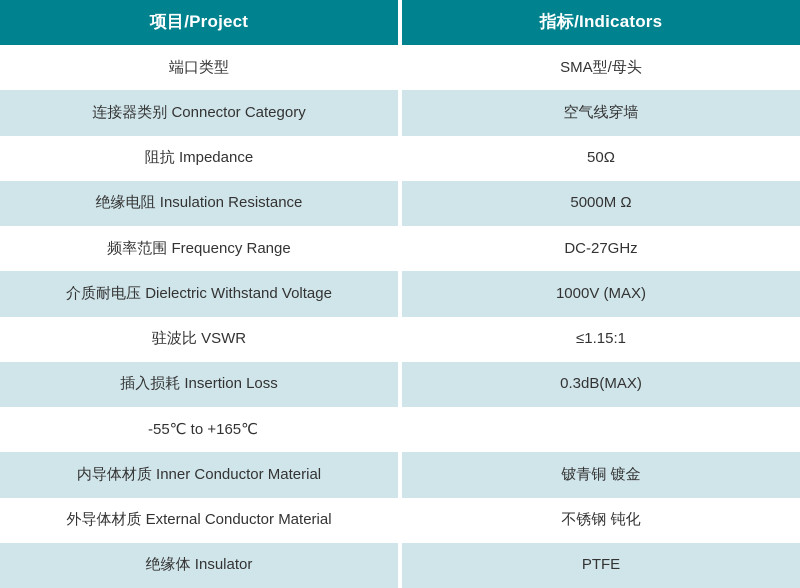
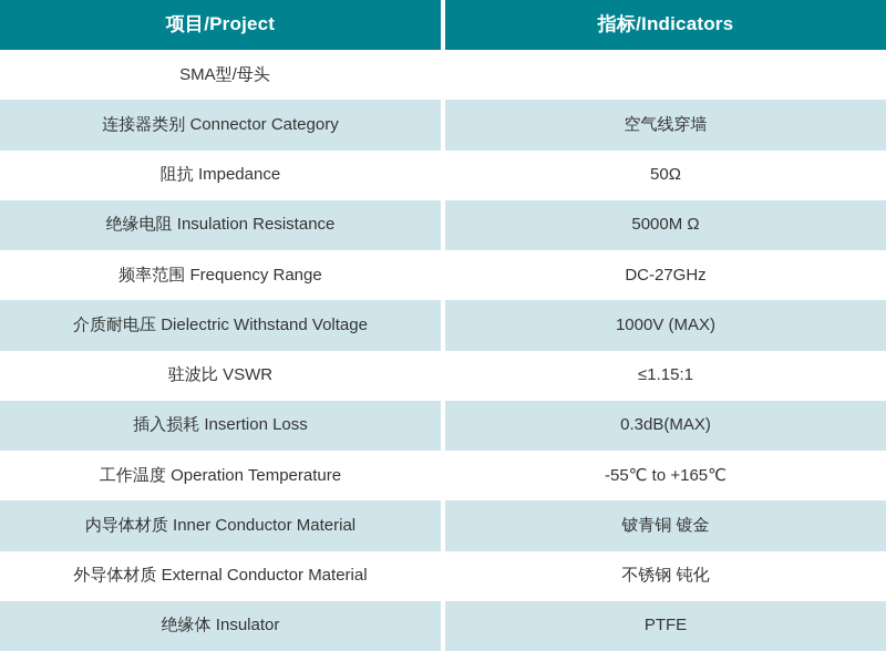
  项目/Project
  指标/Indicators
- 端口类型
  SMA型/母头
  连接器类别 Connector Category
  空气线穿墙
  阻抗 Impedance
  50Ω
  绝缘电阻 Insulation Resistance
  5000M Ω
  频率范围 Frequency Range
  DC-27GHz
  介质耐电压 Dielectric Withstand Voltage
  1000V (MAX)
  驻波比 VSWR
  ≤1.15:1
  插入损耗 Insertion Loss
  0.3dB(MAX)
+ 工作温度 Operation Temperature
  -55℃ to +165℃
  内导体材质 Inner Conductor Material
  铍青铜 镀金
  外导体材质 External Conductor Material
  不锈钢 钝化
  绝缘体 Insulator
  PTFE
